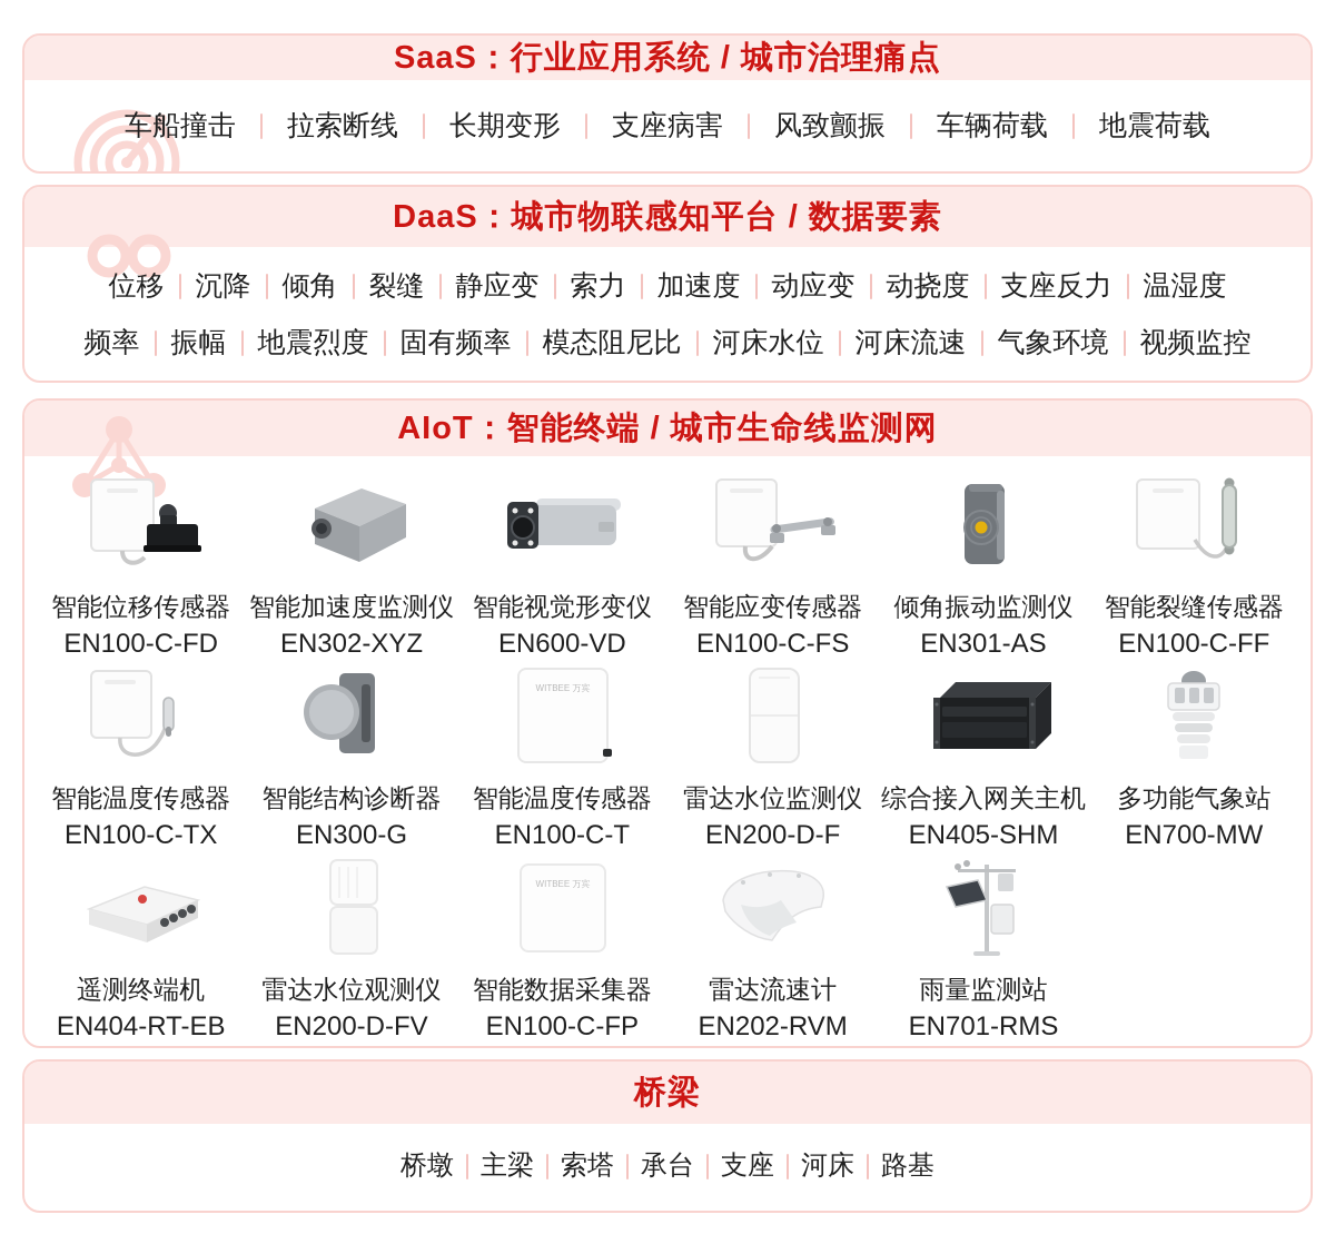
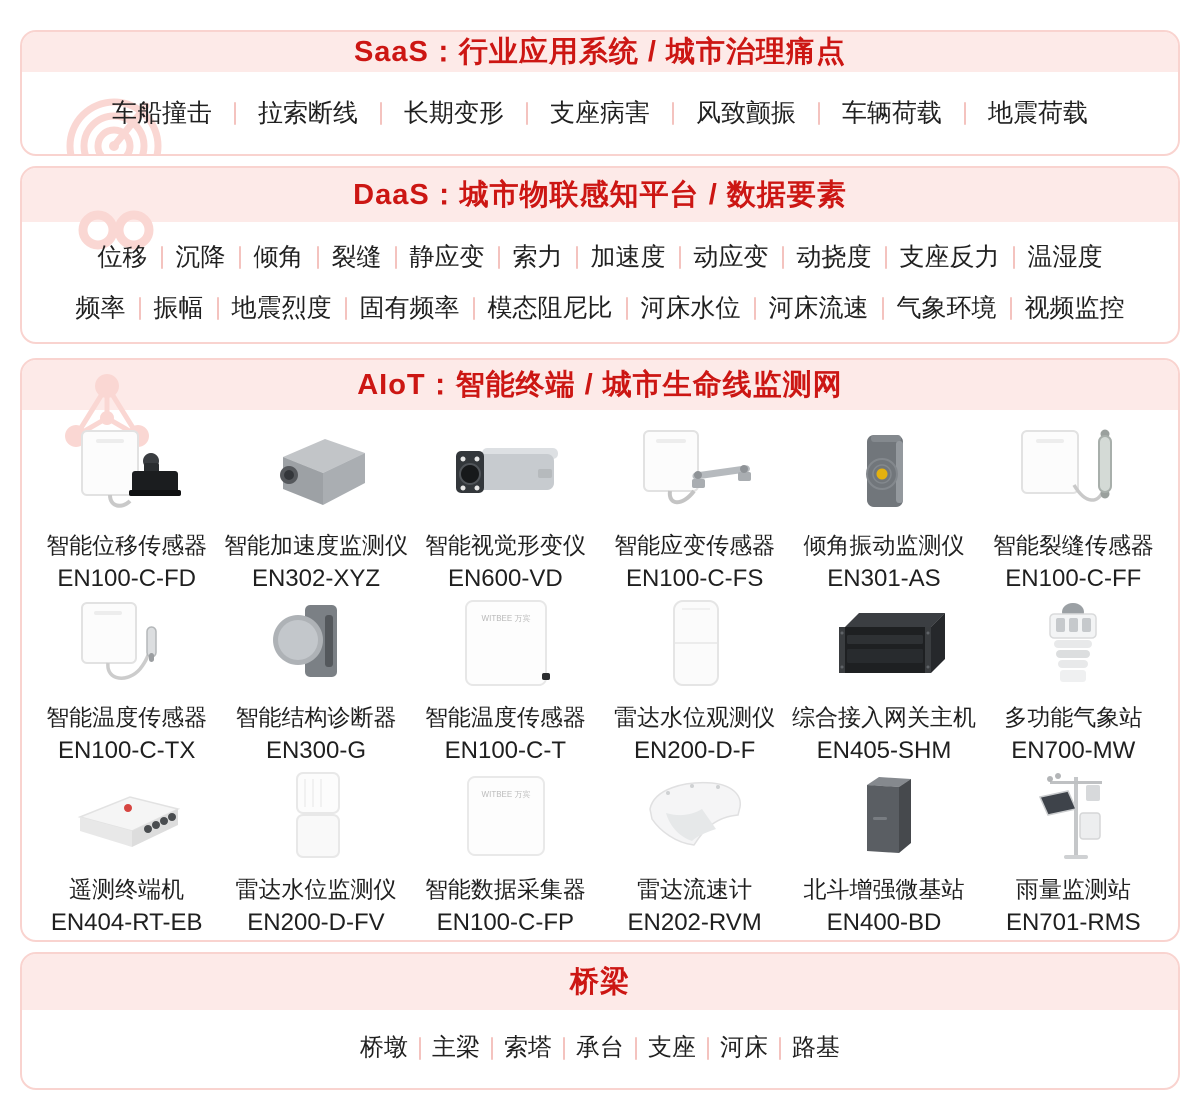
  SaaS：行业应用系统 / 城市治理痛点
  车船撞击
  拉索断线
  长期变形
  支座病害
  风致颤振
  车辆荷载
  地震荷载
  DaaS：城市物联感知平台 / 数据要素
  位移
  沉降
  倾角
  裂缝
  静应变
  索力
  加速度
  动应变
  动挠度
  支座反力
  温湿度
  频率
  振幅
  地震烈度
  固有频率
  模态阻尼比
  河床水位
  河床流速
  气象环境
  视频监控
  AIoT：智能终端 / 城市生命线监测网
  智能位移传感器
  EN100-C-FD
  智能加速度监测仪
  EN302-XYZ
  智能视觉形变仪
  EN600-VD
  智能应变传感器
  EN100-C-FS
  倾角振动监测仪
  EN301-AS
  智能裂缝传感器
  EN100-C-FF
  智能温度传感器
  EN100-C-TX
  智能结构诊断器
  EN300-G
  WITBEE 万宾
  智能温度传感器
  EN100-C-T
- 雷达水位监测仪
+ 雷达水位观测仪
  EN200-D-F
  综合接入网关主机
  EN405-SHM
  多功能气象站
  EN700-MW
  遥测终端机
  EN404-RT-EB
- 雷达水位观测仪
+ 雷达水位监测仪
  EN200-D-FV
  WITBEE 万宾
  智能数据采集器
  EN100-C-FP
  雷达流速计
  EN202-RVM
+ 北斗增强微基站
+ EN400-BD
  雨量监测站
  EN701-RMS
  桥梁
  桥墩
  主梁
  索塔
  承台
  支座
  河床
  路基
